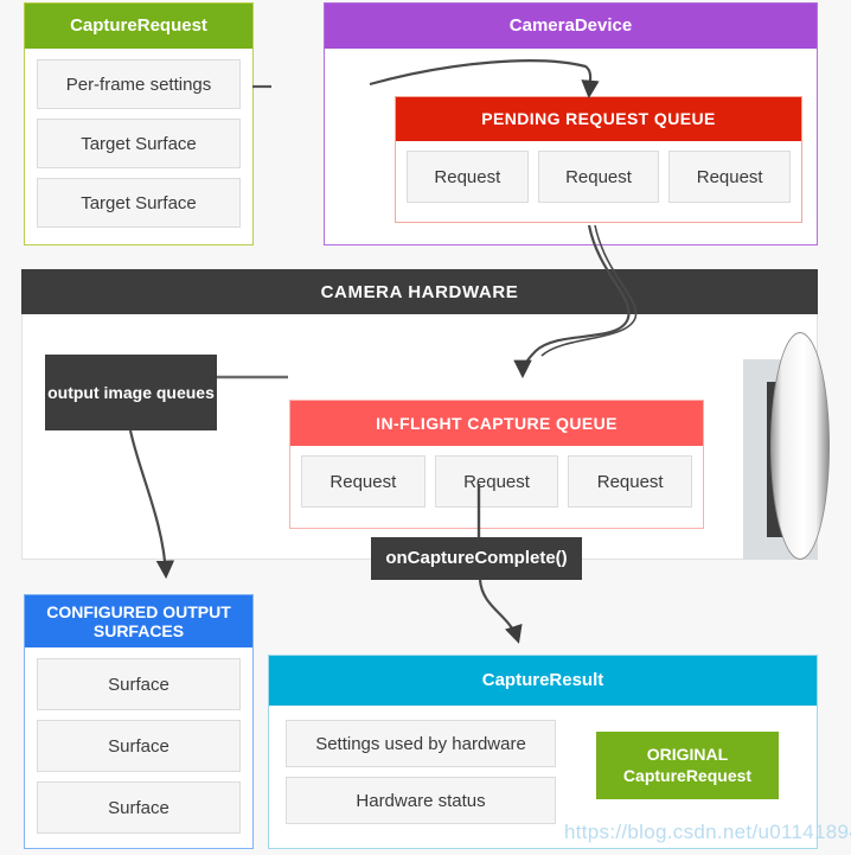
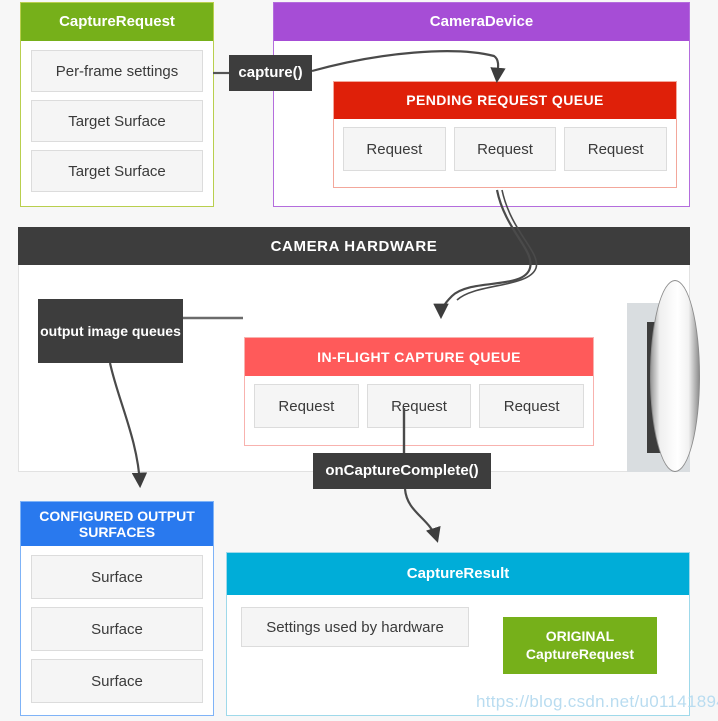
  CaptureRequest
  Per-frame settings
  Target Surface
  Target Surface
  CameraDevice
  PENDING REQUEST QUEUE
  Request
  Request
  Request
  CAMERA HARDWARE
  IN-FLIGHT CAPTURE QUEUE
  Request
  Request
  Request
+ capture()
  output image queues
  onCaptureComplete()
  CONFIGURED OUTPUT
  SURFACES
  Surface
  Surface
  Surface
  CaptureResult
  Settings used by hardware
- Hardware status
  ORIGINAL
  CaptureRequest
  https://blog.csdn.net/u0114189
